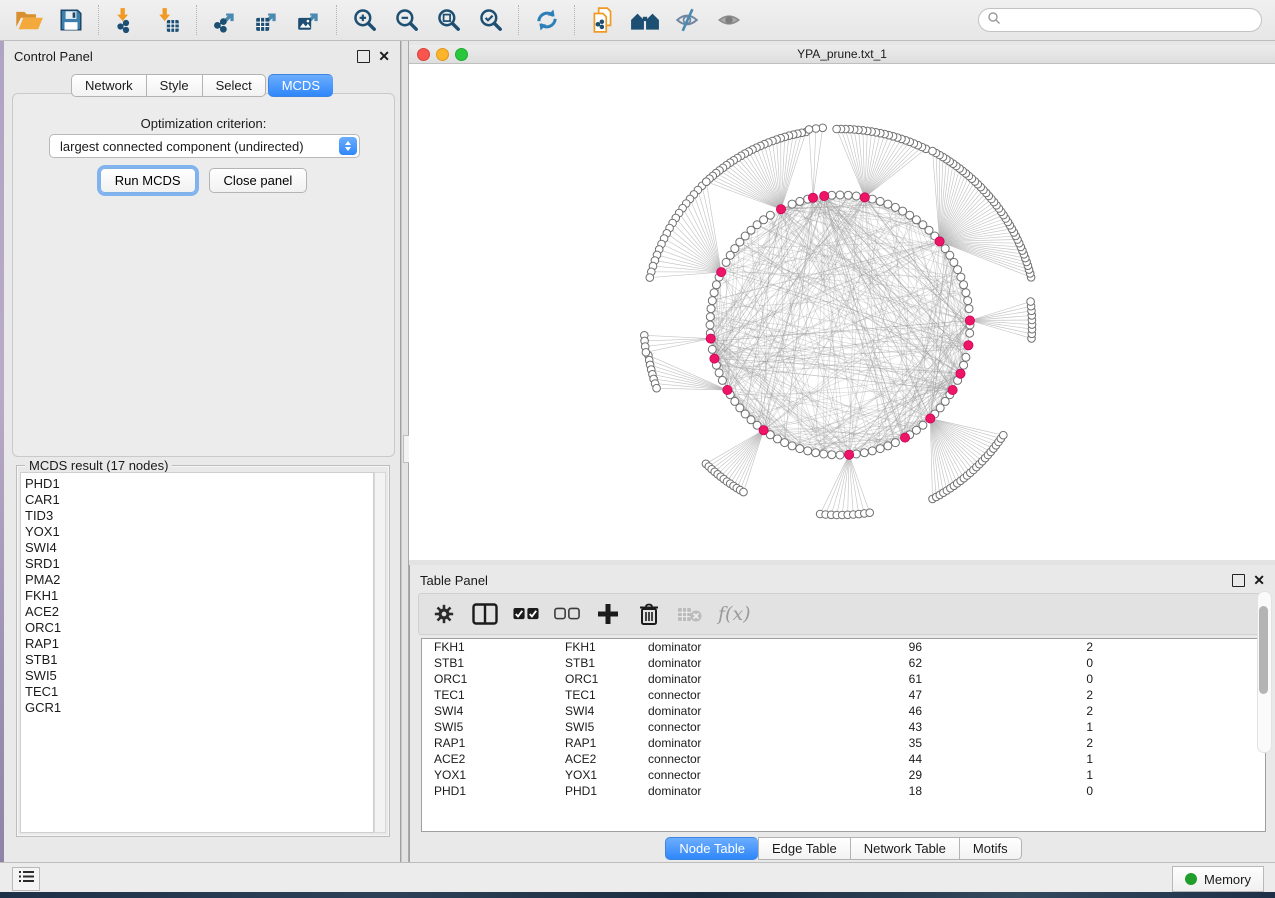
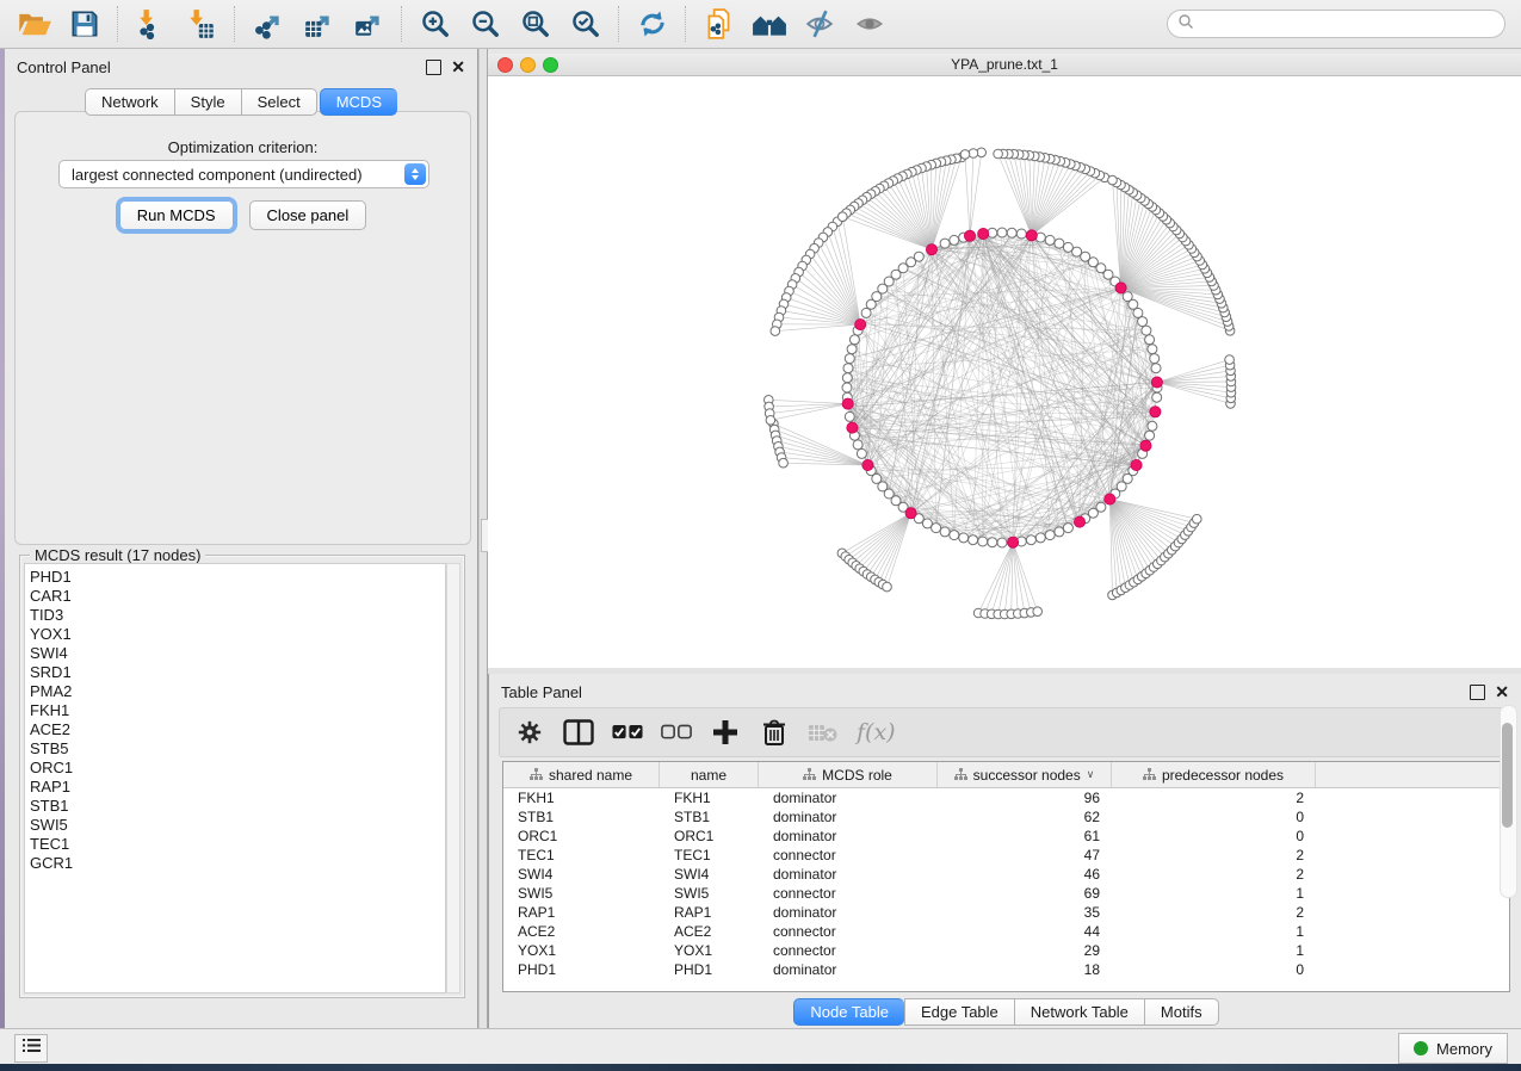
  Control Panel
  ✕
  Network
  Style
  Select
  MCDS
  Optimization criterion:
  largest connected component (undirected)
  Run MCDS
  Close panel
  MCDS result (17 nodes)
  PHD1
  CAR1
  TID3
  YOX1
  SWI4
  SRD1
  PMA2
  FKH1
  ACE2
+ STB5
  ORC1
  RAP1
  STB1
  SWI5
  TEC1
  GCR1
  YPA_prune.txt_1
  Table Panel
  ✕
  f(x)
+ shared name
+ name
+ MCDS role
+ successor nodes
+ ∨
+ predecessor nodes
  FKH1
  FKH1
  dominator
  96
  2
  STB1
  STB1
  dominator
  62
  0
  ORC1
  ORC1
  dominator
  61
  0
  TEC1
  TEC1
  connector
  47
  2
  SWI4
  SWI4
  dominator
  46
  2
  SWI5
  SWI5
  connector
- 43
+ 69
  1
  RAP1
  RAP1
  dominator
  35
  2
  ACE2
  ACE2
  connector
  44
  1
  YOX1
  YOX1
  connector
  29
  1
  PHD1
  PHD1
  dominator
  18
  0
  Node Table
  Edge Table
  Network Table
  Motifs
  Memory
